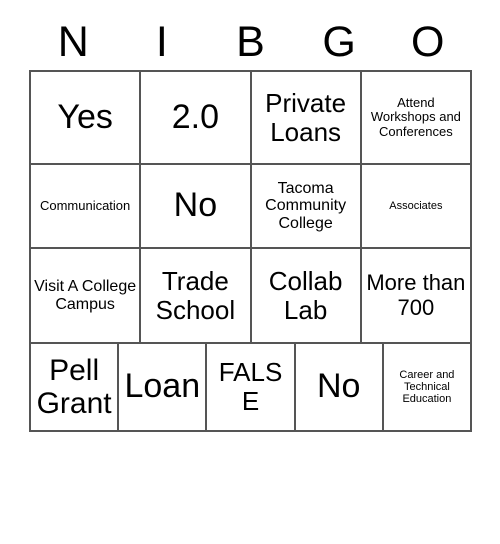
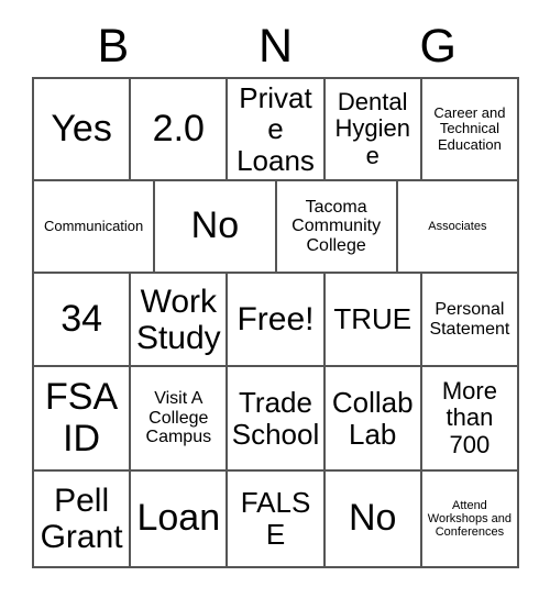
- N
+ B
- I
- B
+ N
  G
- O
  Yes
  2.0
  Private Loans
+ Dental Hygiene
- Attend Workshops and Conferences
+ Career and Technical Education
  Communication
  No
  Tacoma Community College
  Associates
+ 34
+ Work Study
+ Free!
+ TRUE
+ Personal Statement
+ FSA ID
  Visit A College Campus
  Trade School
  Collab Lab
  More than 700
  Pell Grant
  Loan
  FALSE
  No
- Career and Technical Education
+ Attend Workshops and Conferences
